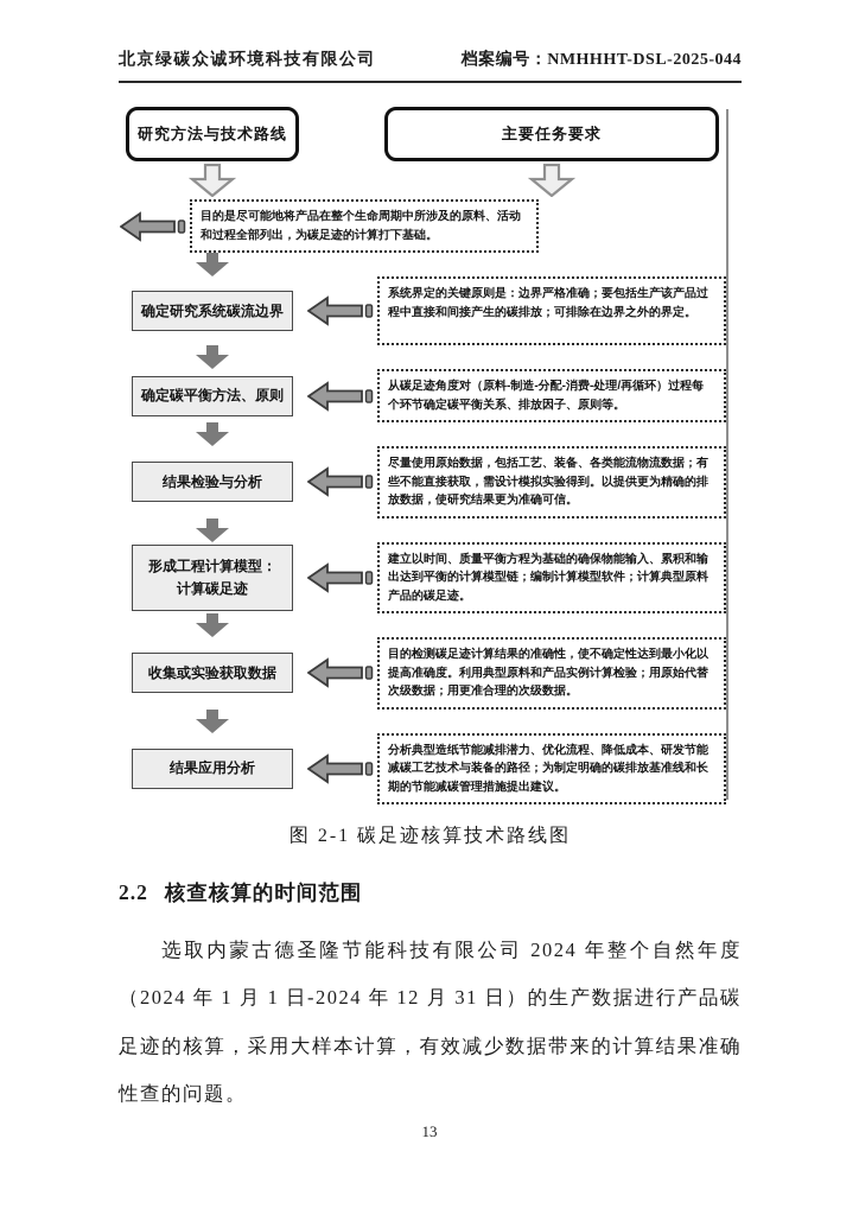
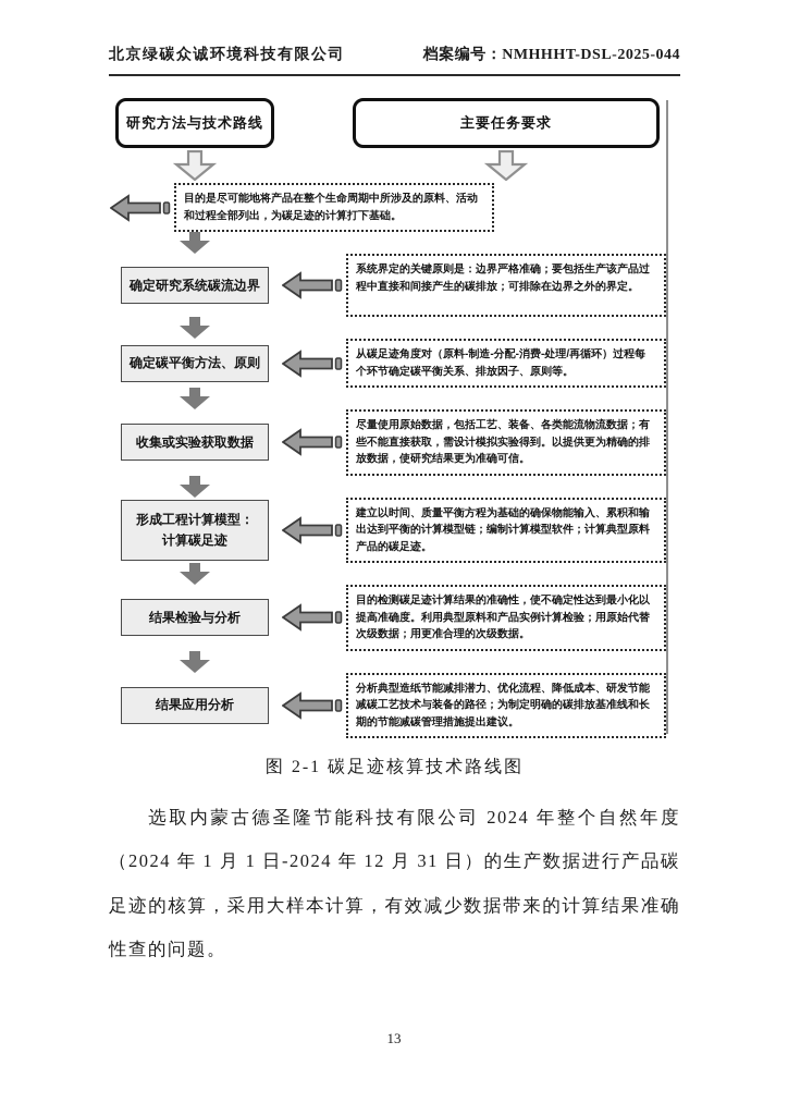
  北京绿碳众诚环境科技有限公司
  档案编号：NMHHHT-DSL-2025-044
  研究方法与技术路线
  主要任务要求
  目的是尽可能地将产品在整个生命周期中所涉及的原料、活动和过程全部列出，为碳足迹的计算打下基础。
  确定研究系统碳流边界
  系统界定的关键原则是：边界严格准确；要包括生产该产品过程中直接和间接产生的碳排放；可排除在边界之外的界定。
  确定碳平衡方法、原则
  从碳足迹角度对（原料-制造-分配-消费-处理/再循环）过程每个环节确定碳平衡关系、排放因子、原则等。
- 结果检验与分析
+ 收集或实验获取数据
  尽量使用原始数据，包括工艺、装备、各类能流物流数据；有些不能直接获取，需设计模拟实验得到。以提供更为精确的排放数据，使研究结果更为准确可信。
  形成工程计算模型：
  计算碳足迹
  建立以时间、质量平衡方程为基础的确保物能输入、累积和输出达到平衡的计算模型链；编制计算模型软件；计算典型原料产品的碳足迹。
- 收集或实验获取数据
+ 结果检验与分析
  目的检测碳足迹计算结果的准确性，使不确定性达到最小化以提高准确度。利用典型原料和产品实例计算检验；用原始代替次级数据；用更准合理的次级数据。
  结果应用分析
  分析典型造纸节能减排潜力、优化流程、降低成本、研发节能减碳工艺技术与装备的路径；为制定明确的碳排放基准线和长期的节能减碳管理措施提出建议。
  图 2-1 碳足迹核算技术路线图
- 2.2
- 核查核算的时间范围
  选取内蒙古德圣隆节能科技有限公司 2024 年整个自然年度（2024 年 1 月 1 日-2024 年 12 月 31 日）的生产数据进行产品碳足迹的核算，采用大样本计算，有效减少数据带来的计算结果准确性查的问题。
  13
